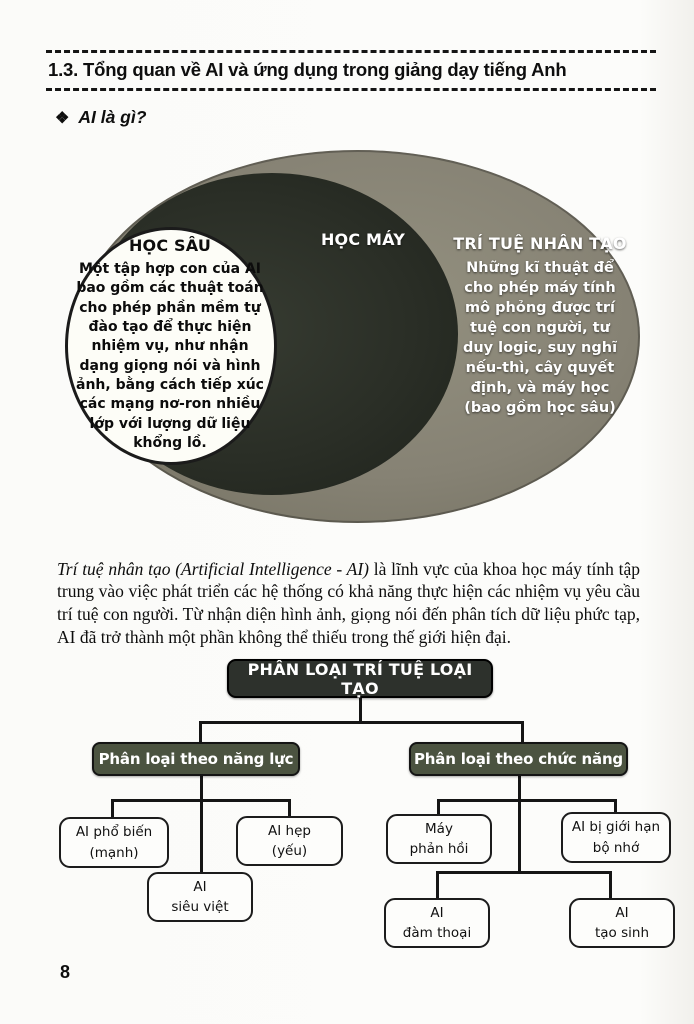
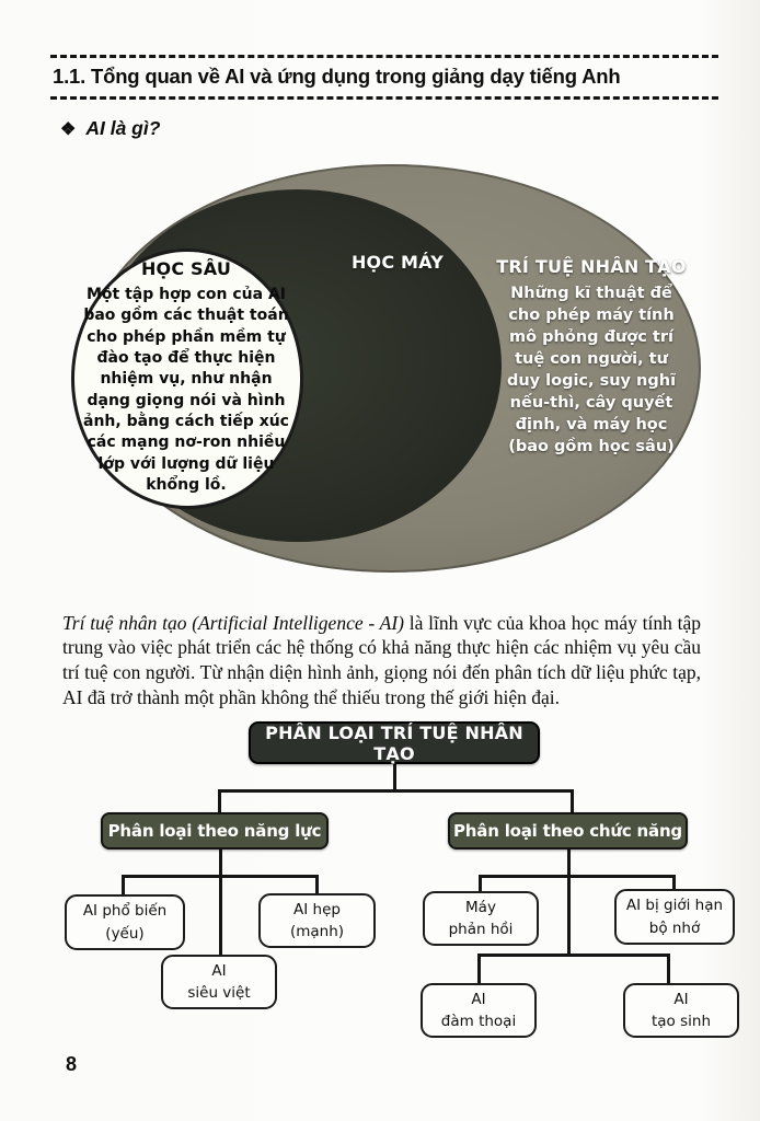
- 1.3. Tổng quan về AI và ứng dụng trong giảng dạy tiếng Anh
+ 1.1. Tổng quan về AI và ứng dụng trong giảng dạy tiếng Anh
  ❖ AI là gì?
  HỌC SÂU
  Một tập hợp con của AI bao gồm các thuật toán cho phép phần mềm tự đào tạo để thực hiện nhiệm vụ, như nhận dạng giọng nói và hình ảnh, bằng cách tiếp xúc các mạng nơ-ron nhiều lớp với lượng dữ liệu khổng lồ.
  HỌC MÁY
  TRÍ TUỆ NHÂN TẠO
  Những kĩ thuật để cho phép máy tính mô phỏng được trí tuệ con người, tư duy logic, suy nghĩ nếu-thì, cây quyết định, và máy học (bao gồm học sâu)
  Trí tuệ nhân tạo (Artificial Intelligence - AI) là lĩnh vực của khoa học máy tính tập trung vào việc phát triển các hệ thống có khả năng thực hiện các nhiệm vụ yêu cầu trí tuệ con người. Từ nhận diện hình ảnh, giọng nói đến phân tích dữ liệu phức tạp, AI đã trở thành một phần không thể thiếu trong thế giới hiện đại.
- PHÂN LOẠI TRÍ TUỆ LOẠI TẠO
+ PHÂN LOẠI TRÍ TUỆ NHÂN TẠO
  Phân loại theo năng lực
  Phân loại theo chức năng
  AI phổ biến
- (mạnh)
+ (yếu)
  AI hẹp
- (yếu)
+ (mạnh)
  AI
  siêu việt
  Máy
  phản hồi
  AI bị giới hạn
  bộ nhớ
  AI
  đàm thoại
  AI
  tạo sinh
  8
